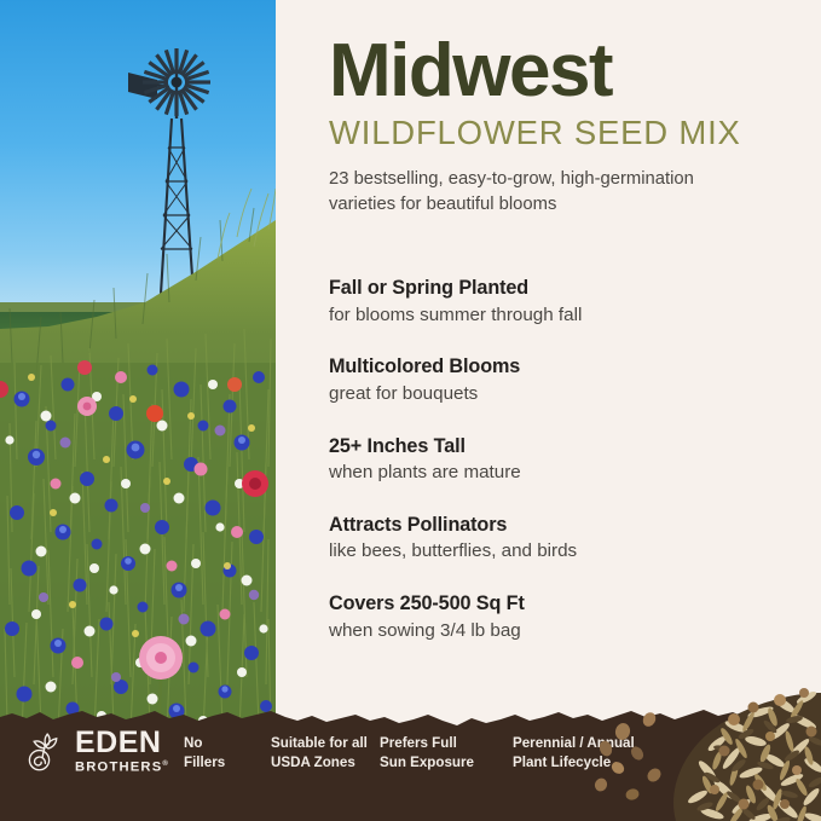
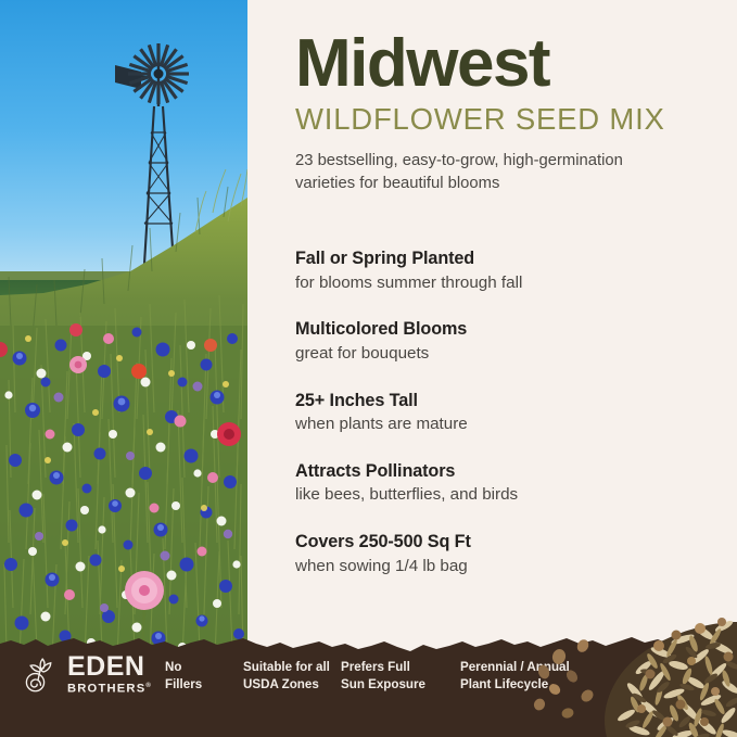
  Midwest
  WILDFLOWER SEED MIX
  23 bestselling, easy-to-grow, high-germination varieties for beautiful blooms
  Fall or Spring Planted
  for blooms summer through fall
  Multicolored Blooms
  great for bouquets
  25+ Inches Tall
  when plants are mature
  Attracts Pollinators
  like bees, butterflies, and birds
  Covers 250-500 Sq Ft
- when sowing 3/4 lb bag
+ when sowing 1/4 lb bag
  EDEN
  BROTHERS
  No
  Fillers
  Suitable for all
  USDA Zones
  Prefers Full
  Sun Exposure
  Perennial / Anual
  Plant Lifecycle
